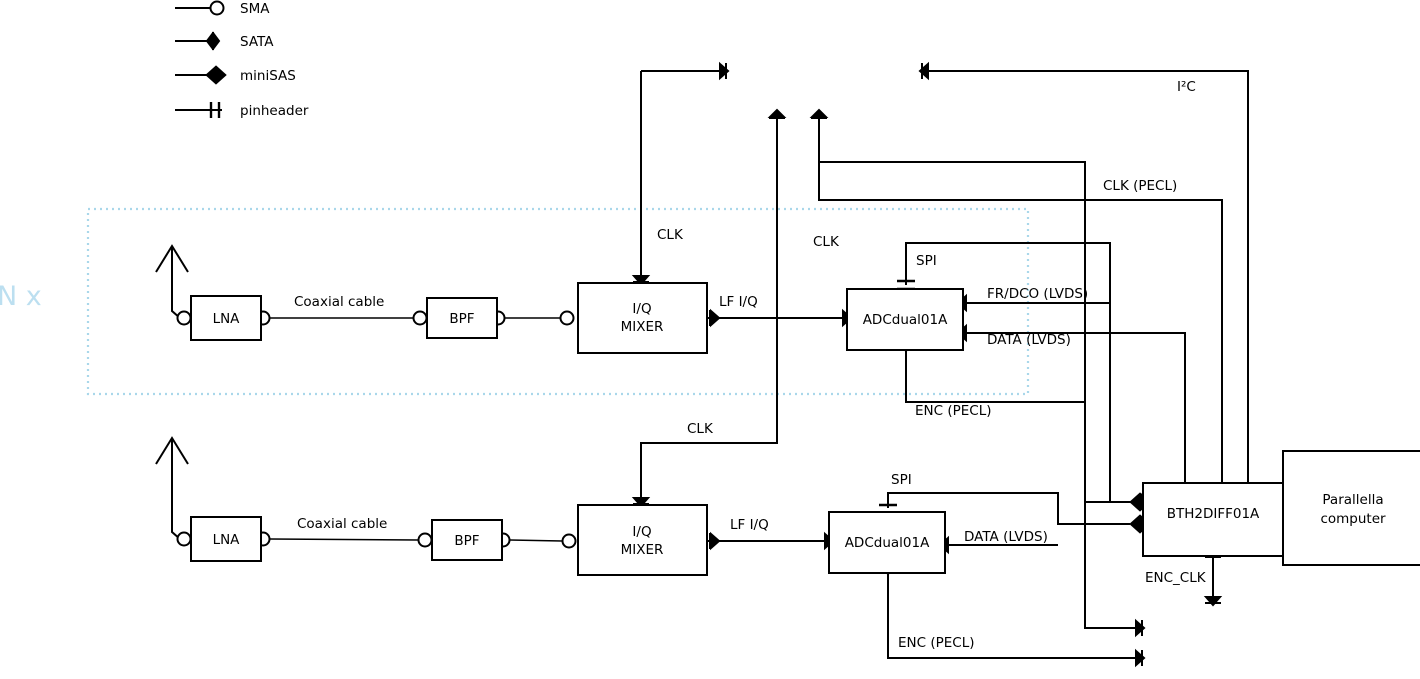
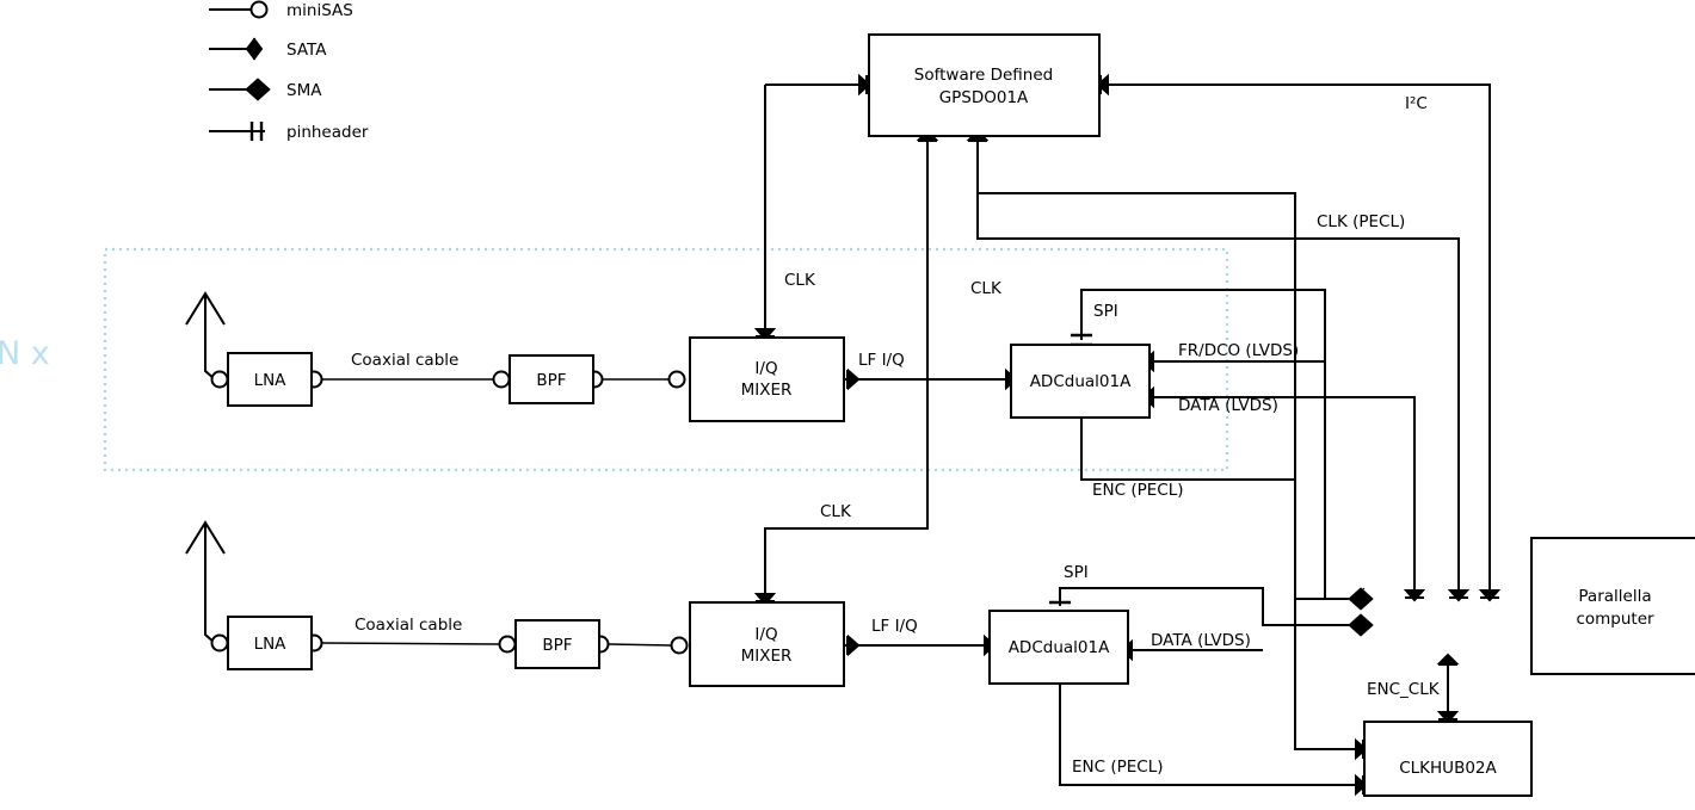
- SMA
+ miniSAS
  SATA
- miniSAS
+ SMA
  pinheader
  N x
  Coaxial cable
  LF I/Q
  CLK
  CLK
  CLK
  I²C
  CLK (PECL)
  SPI
  FR/DCO (LVDS)
  DATA (LVDS)
  ENC (PECL)
  Coaxial cable
  LF I/Q
  SPI
  DATA (LVDS)
  ENC (PECL)
  ENC_CLK
+ Software Defined
+ GPSDO01A
  LNA
  BPF
  I/Q
  MIXER
  ADCdual01A
  LNA
  BPF
  I/Q
  MIXER
  ADCdual01A
- BTH2DIFF01A
  Parallella
  computer
+ CLKHUB02A
